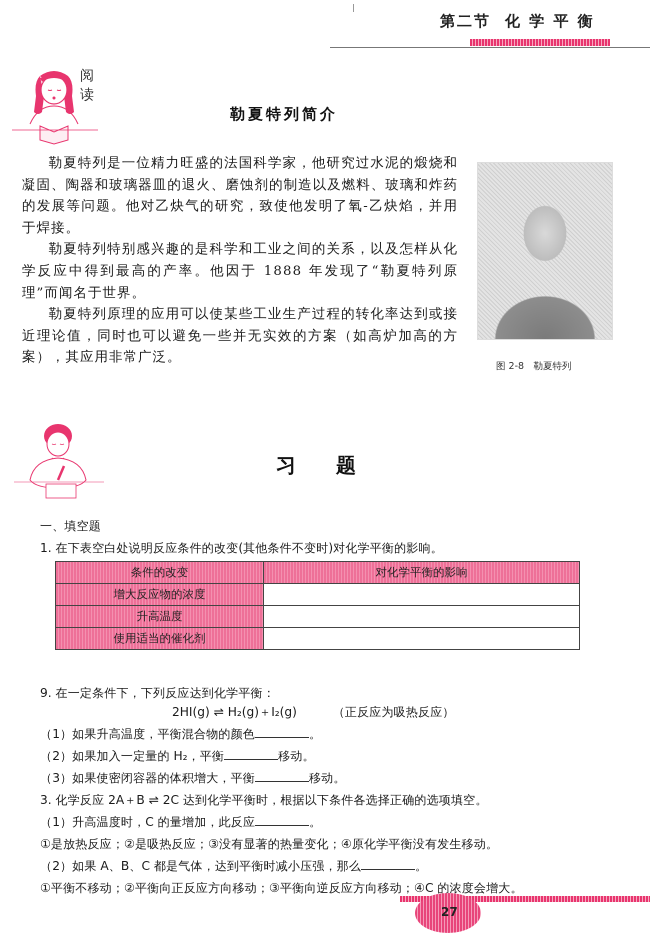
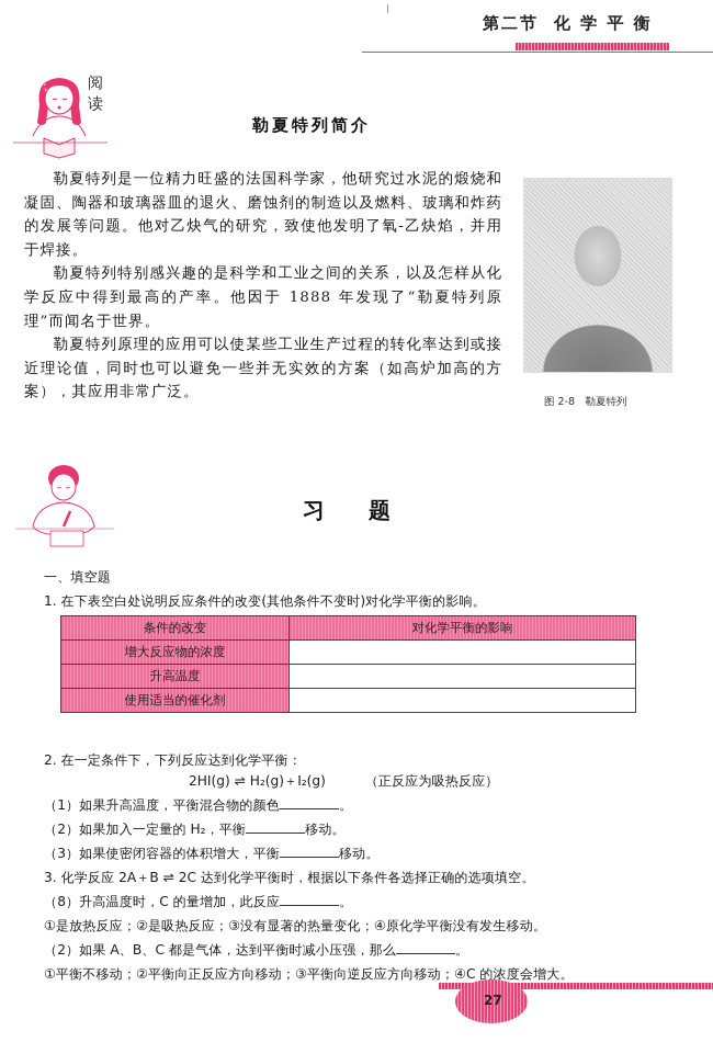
  第二节 化 学 平 衡
  阅
  读
  勒夏特列简介
  勒夏特列是一位精力旺盛的法国科学家，他研究过水泥的煅烧和凝固、陶器和玻璃器皿的退火、磨蚀剂的制造以及燃料、玻璃和炸药的发展等问题。他对乙炔气的研究，致使他发明了氧-乙炔焰，并用于焊接。
  勒夏特列特别感兴趣的是科学和工业之间的关系，以及怎样从化学反应中得到最高的产率。他因于 1888 年发现了“勒夏特列原理”而闻名于世界。
  勒夏特列原理的应用可以使某些工业生产过程的转化率达到或接近理论值，同时也可以避免一些并无实效的方案（如高炉加高的方案），其应用非常广泛。
  图 2-8 勒夏特列
  习 题
  一、填空题
  1. 在下表空白处说明反应条件的改变(其他条件不变时)对化学平衡的影响。
  条件的改变	对化学平衡的影响
  增大反应物的浓度
  升高温度
  使用适当的催化剂
- 9. 在一定条件下，下列反应达到化学平衡：
+ 2. 在一定条件下，下列反应达到化学平衡：
  2HI(g) ⇌ H₂(g)＋I₂(g) （正反应为吸热反应）
  （1）如果升高温度，平衡混合物的颜色 。
  （2）如果加入一定量的 H₂，平衡 移动。
  （3）如果使密闭容器的体积增大，平衡 移动。
  3. 化学反应 2A＋B ⇌ 2C 达到化学平衡时，根据以下条件各选择正确的选项填空。
- （1）升高温度时，C 的量增加，此反应 。
+ （8）升高温度时，C 的量增加，此反应 。
  ①是放热反应；②是吸热反应；③没有显著的热量变化；④原化学平衡没有发生移动。
  （2）如果 A、B、C 都是气体，达到平衡时减小压强，那么 。
  ①平衡不移动；②平衡向正反应方向移动；③平衡向逆反应方向移动；④C 的浓度会增大。
  27
